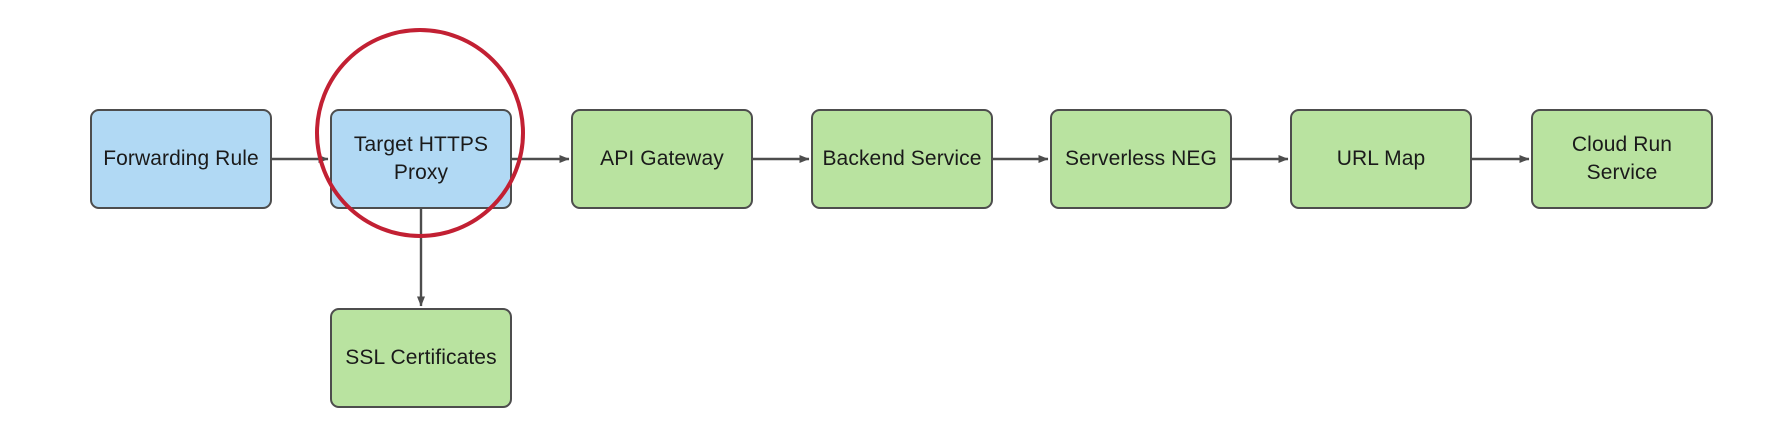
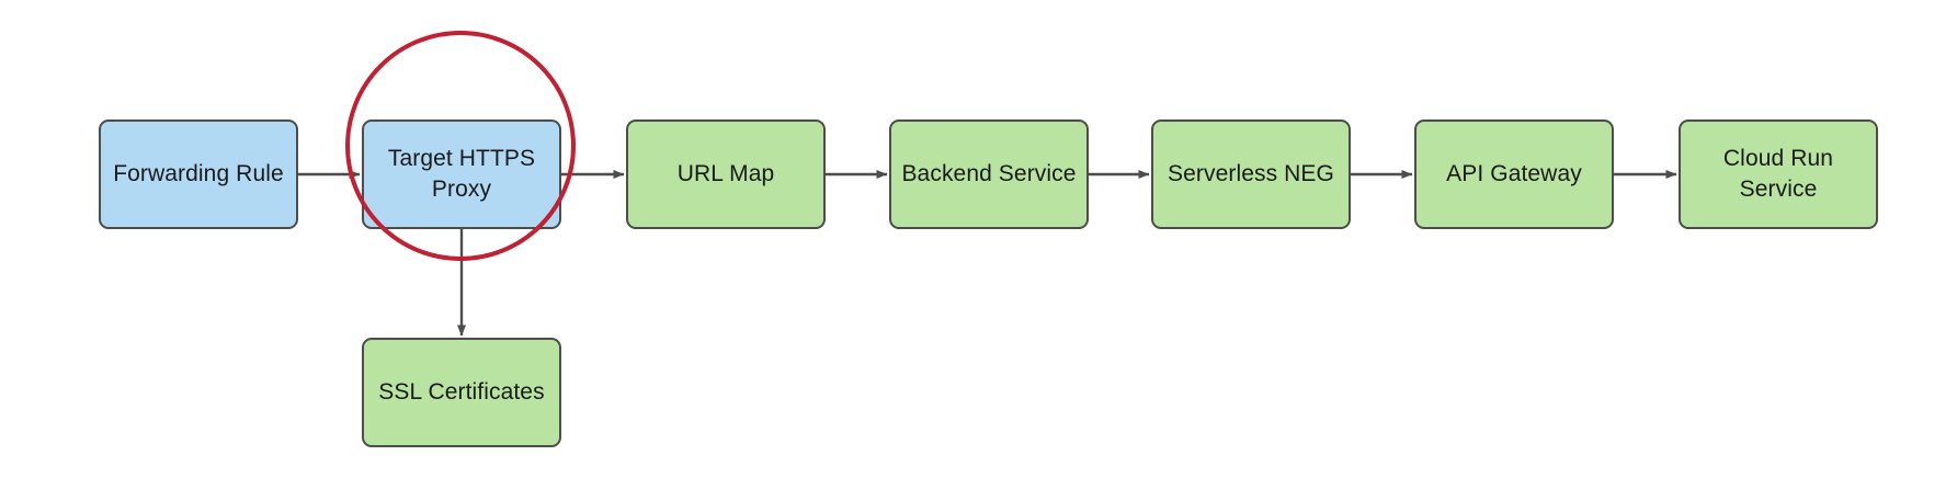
  Forwarding Rule
  Target HTTPS
  Proxy
- API Gateway
+ URL Map
  Backend Service
  Serverless NEG
- URL Map
+ API Gateway
  Cloud Run
  Service
  SSL Certificates
